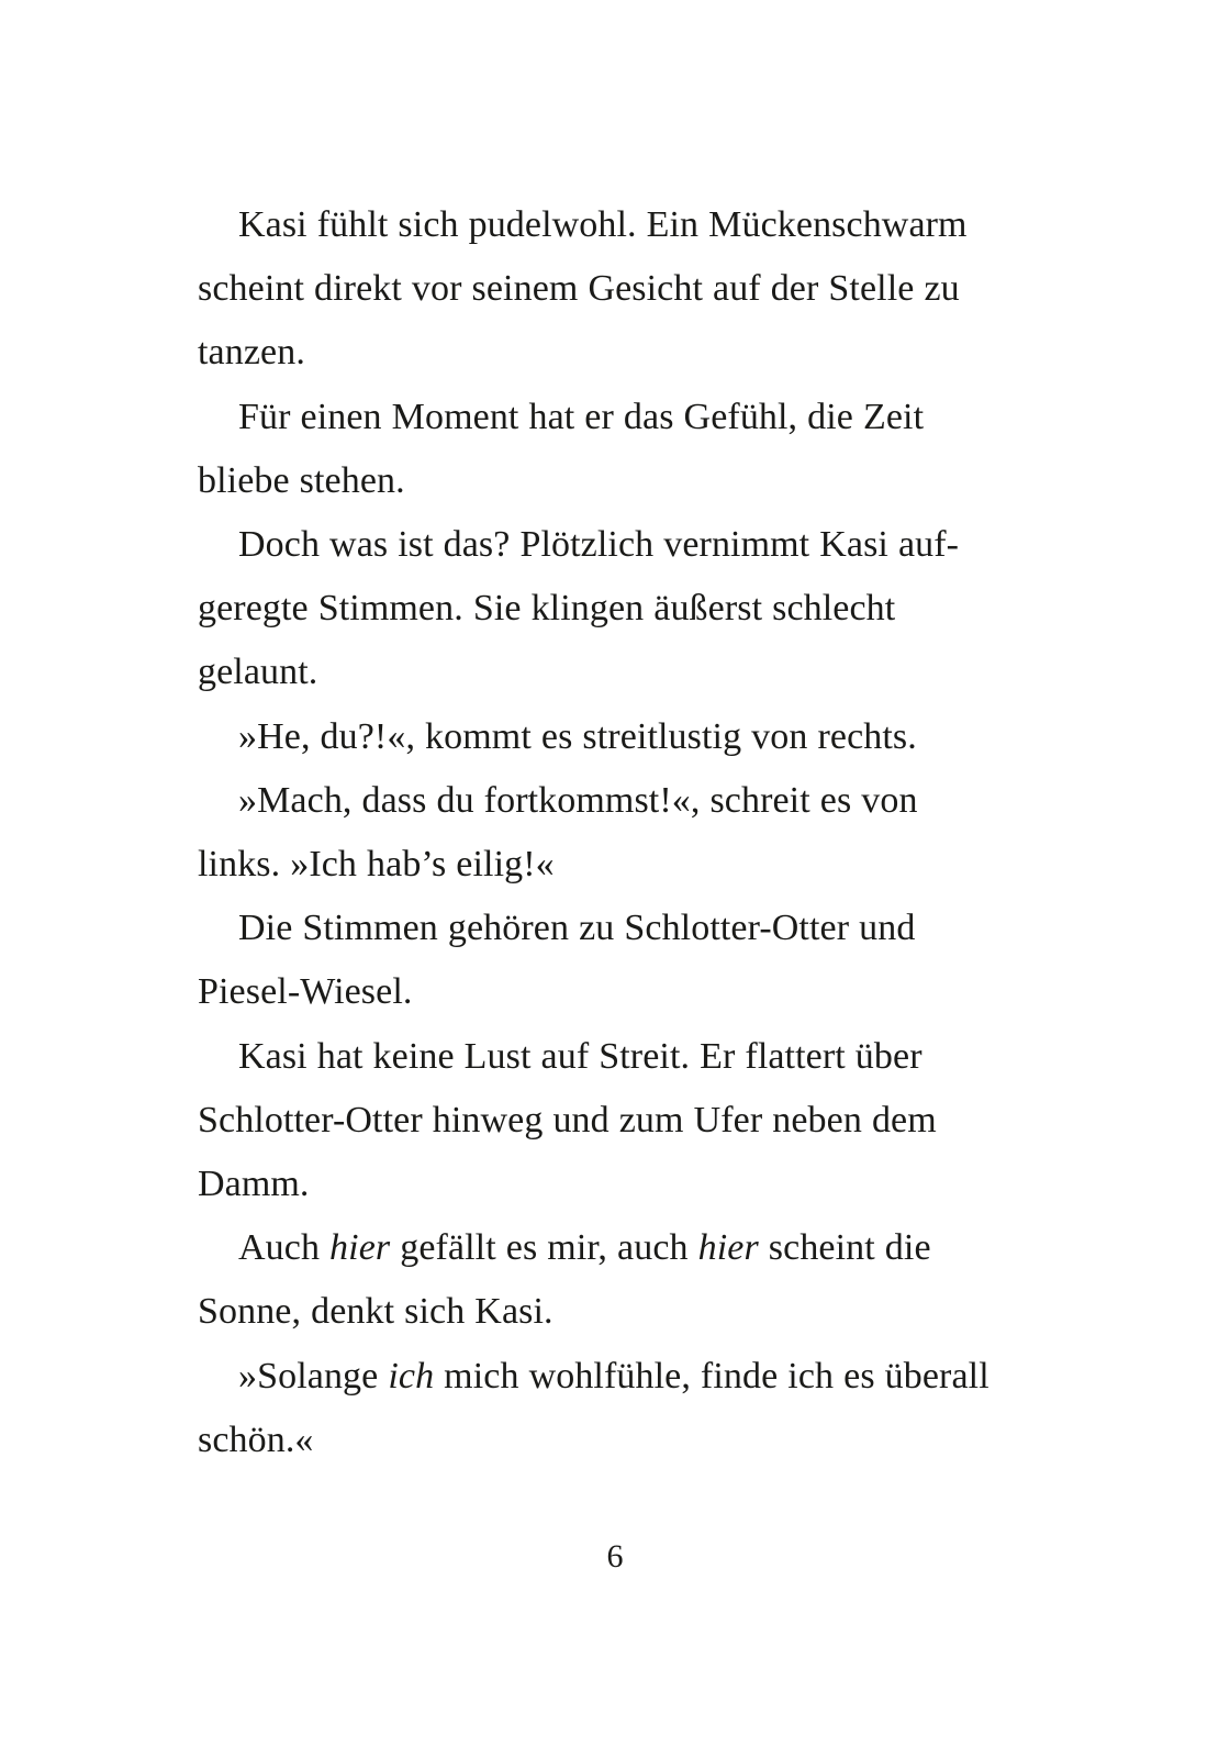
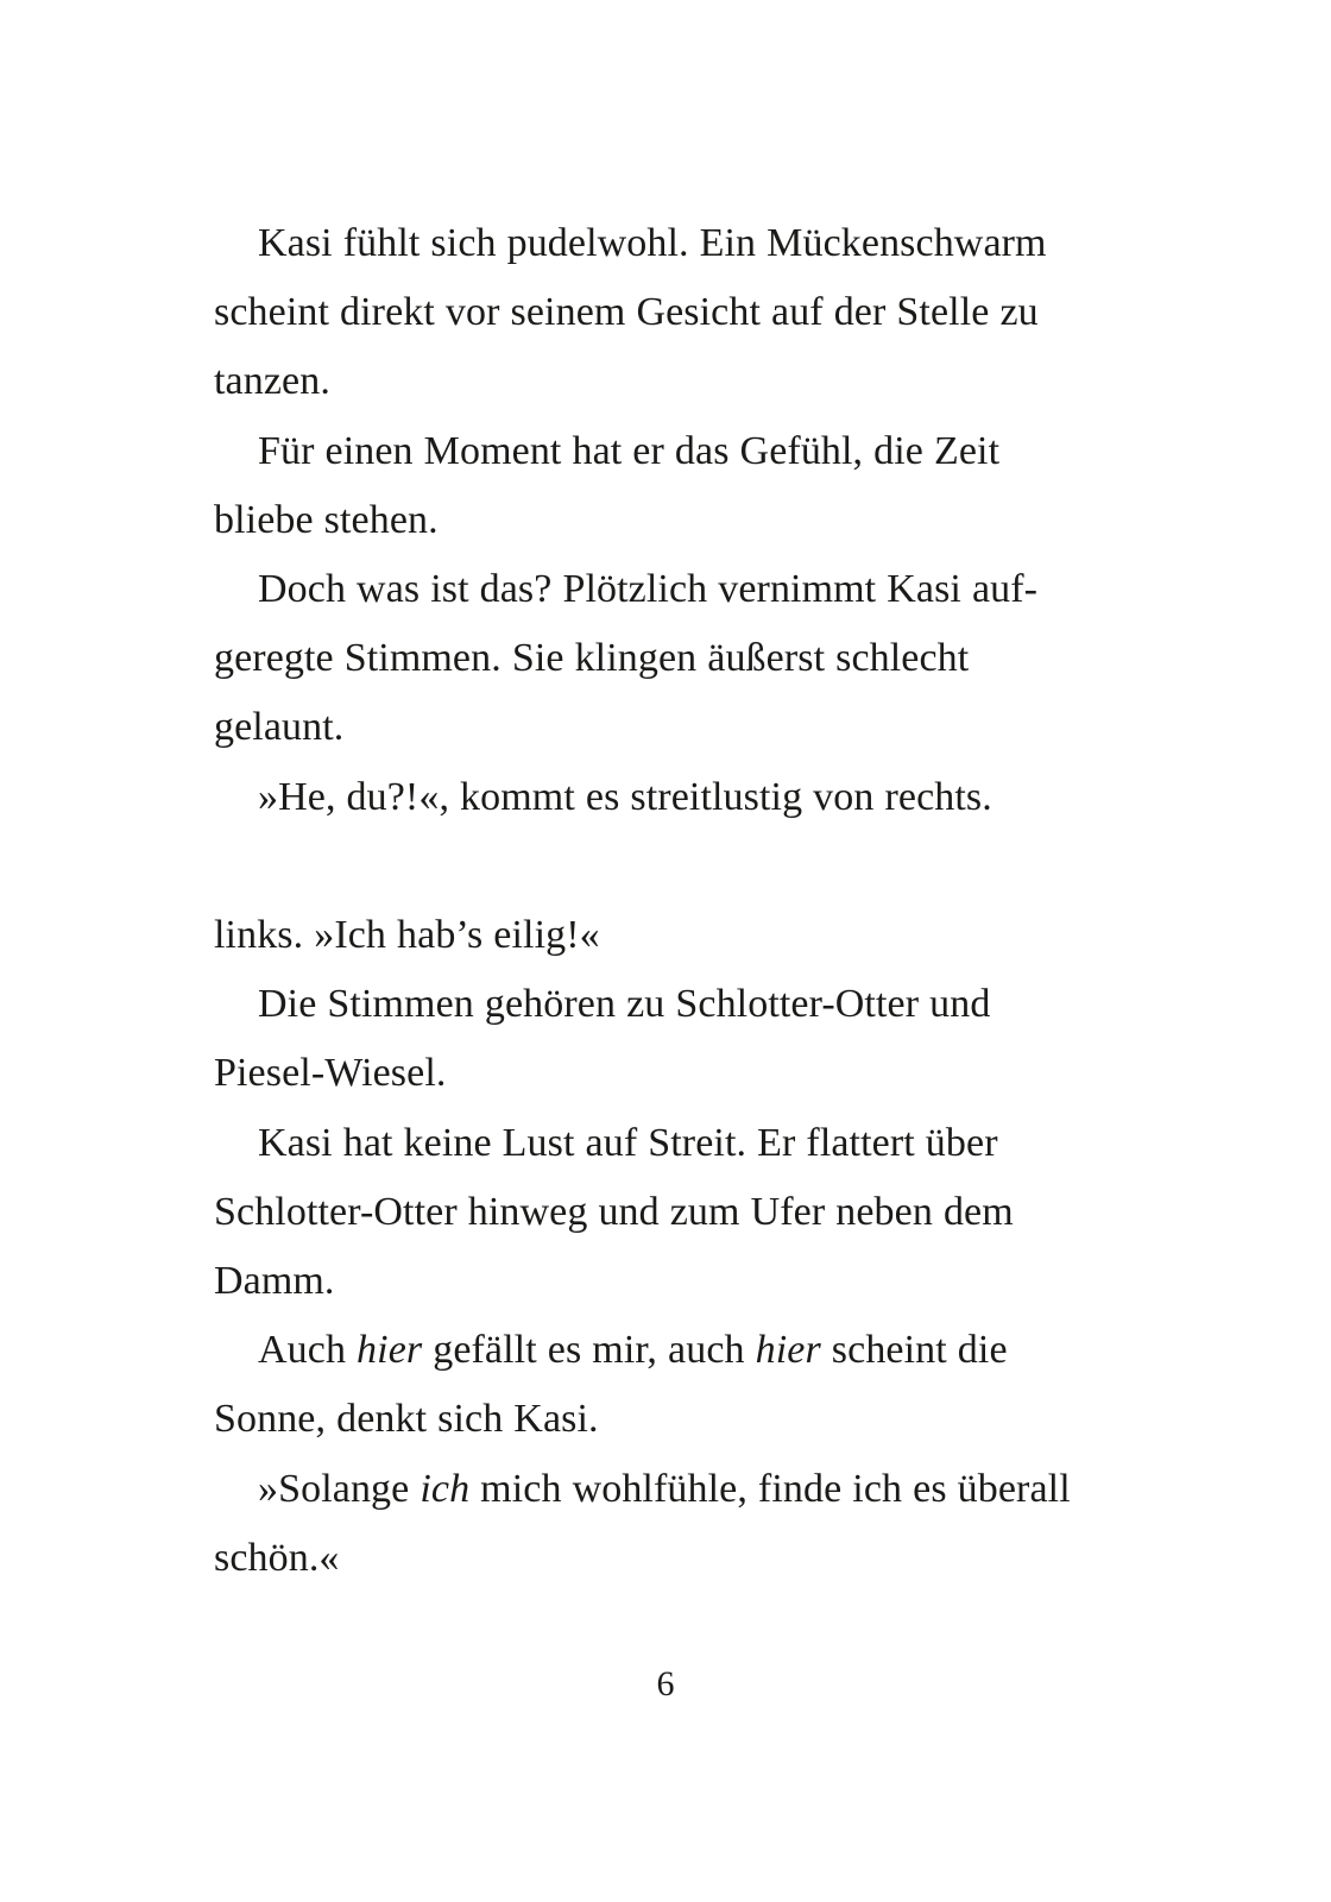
  Kasi fühlt sich pudelwohl. Ein Mückenschwarm
  scheint direkt vor seinem Gesicht auf der Stelle zu
  tanzen.
  Für einen Moment hat er das Gefühl, die Zeit
  bliebe stehen.
  Doch was ist das? Plötzlich vernimmt Kasi auf-
  geregte Stimmen. Sie klingen äußerst schlecht
  gelaunt.
  »He, du?!«, kommt es streitlustig von rechts.
- »Mach, dass du fortkommst!«, schreit es von
  links. »Ich hab’s eilig!«
  Die Stimmen gehören zu Schlotter-Otter und
  Piesel-Wiesel.
  Kasi hat keine Lust auf Streit. Er flattert über
  Schlotter-Otter hinweg und zum Ufer neben dem
  Damm.
  Auch hier gefällt es mir, auch hier scheint die
  Sonne, denkt sich Kasi.
  »Solange ich mich wohlfühle, finde ich es überall
  schön.«
  6
